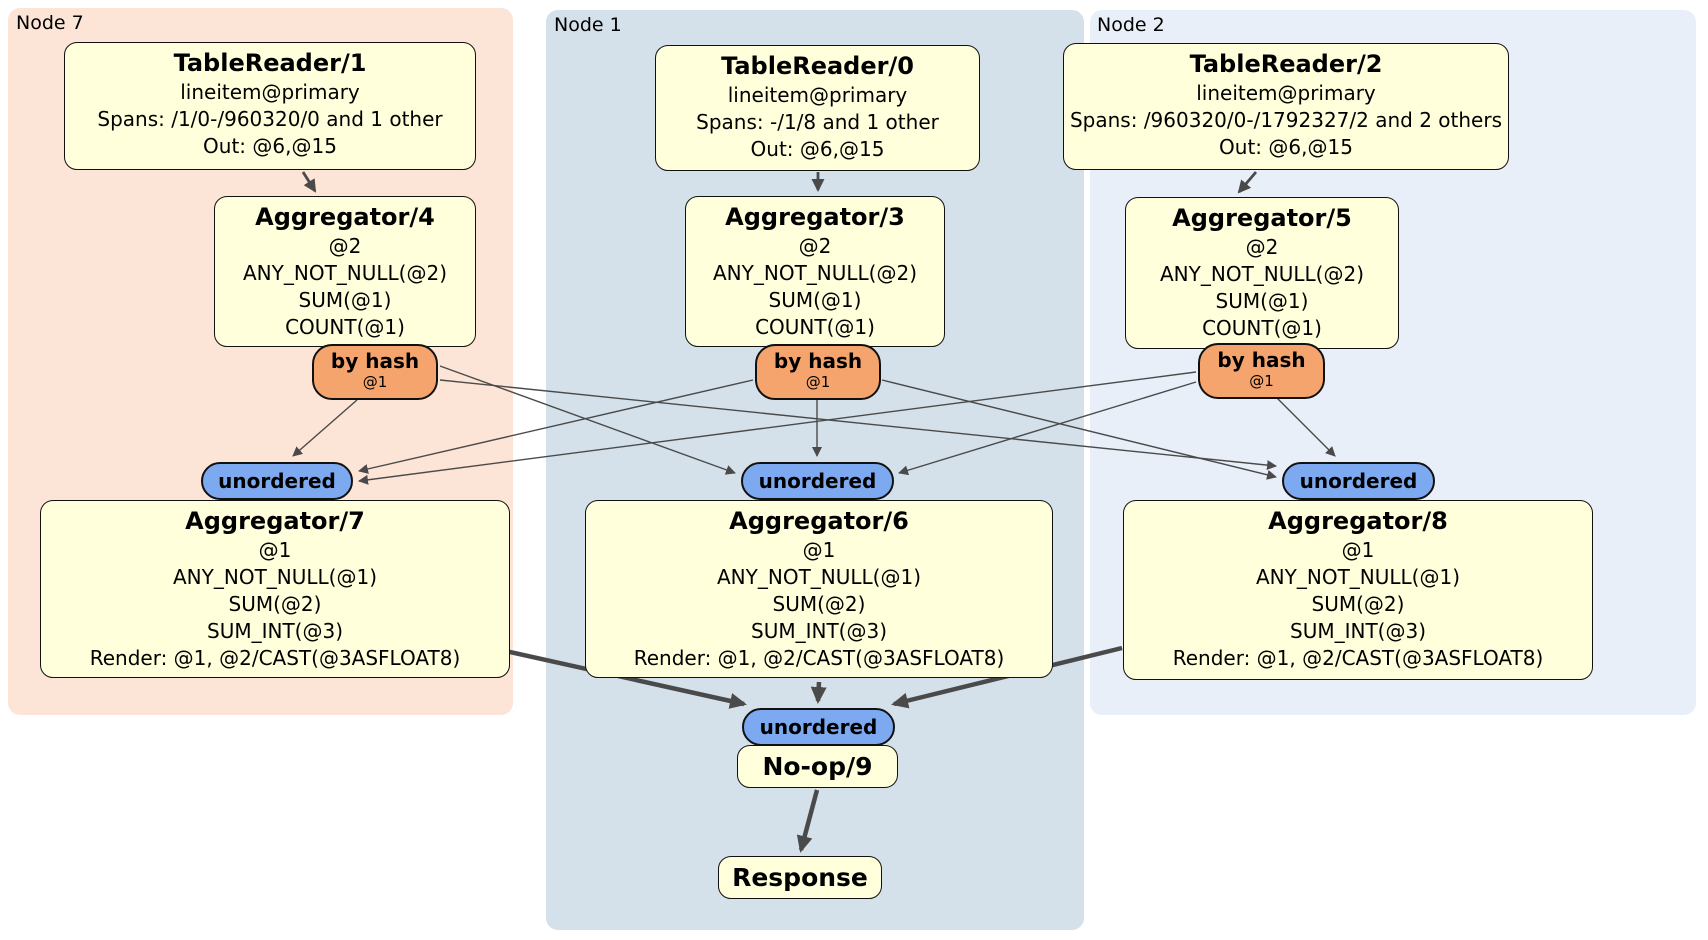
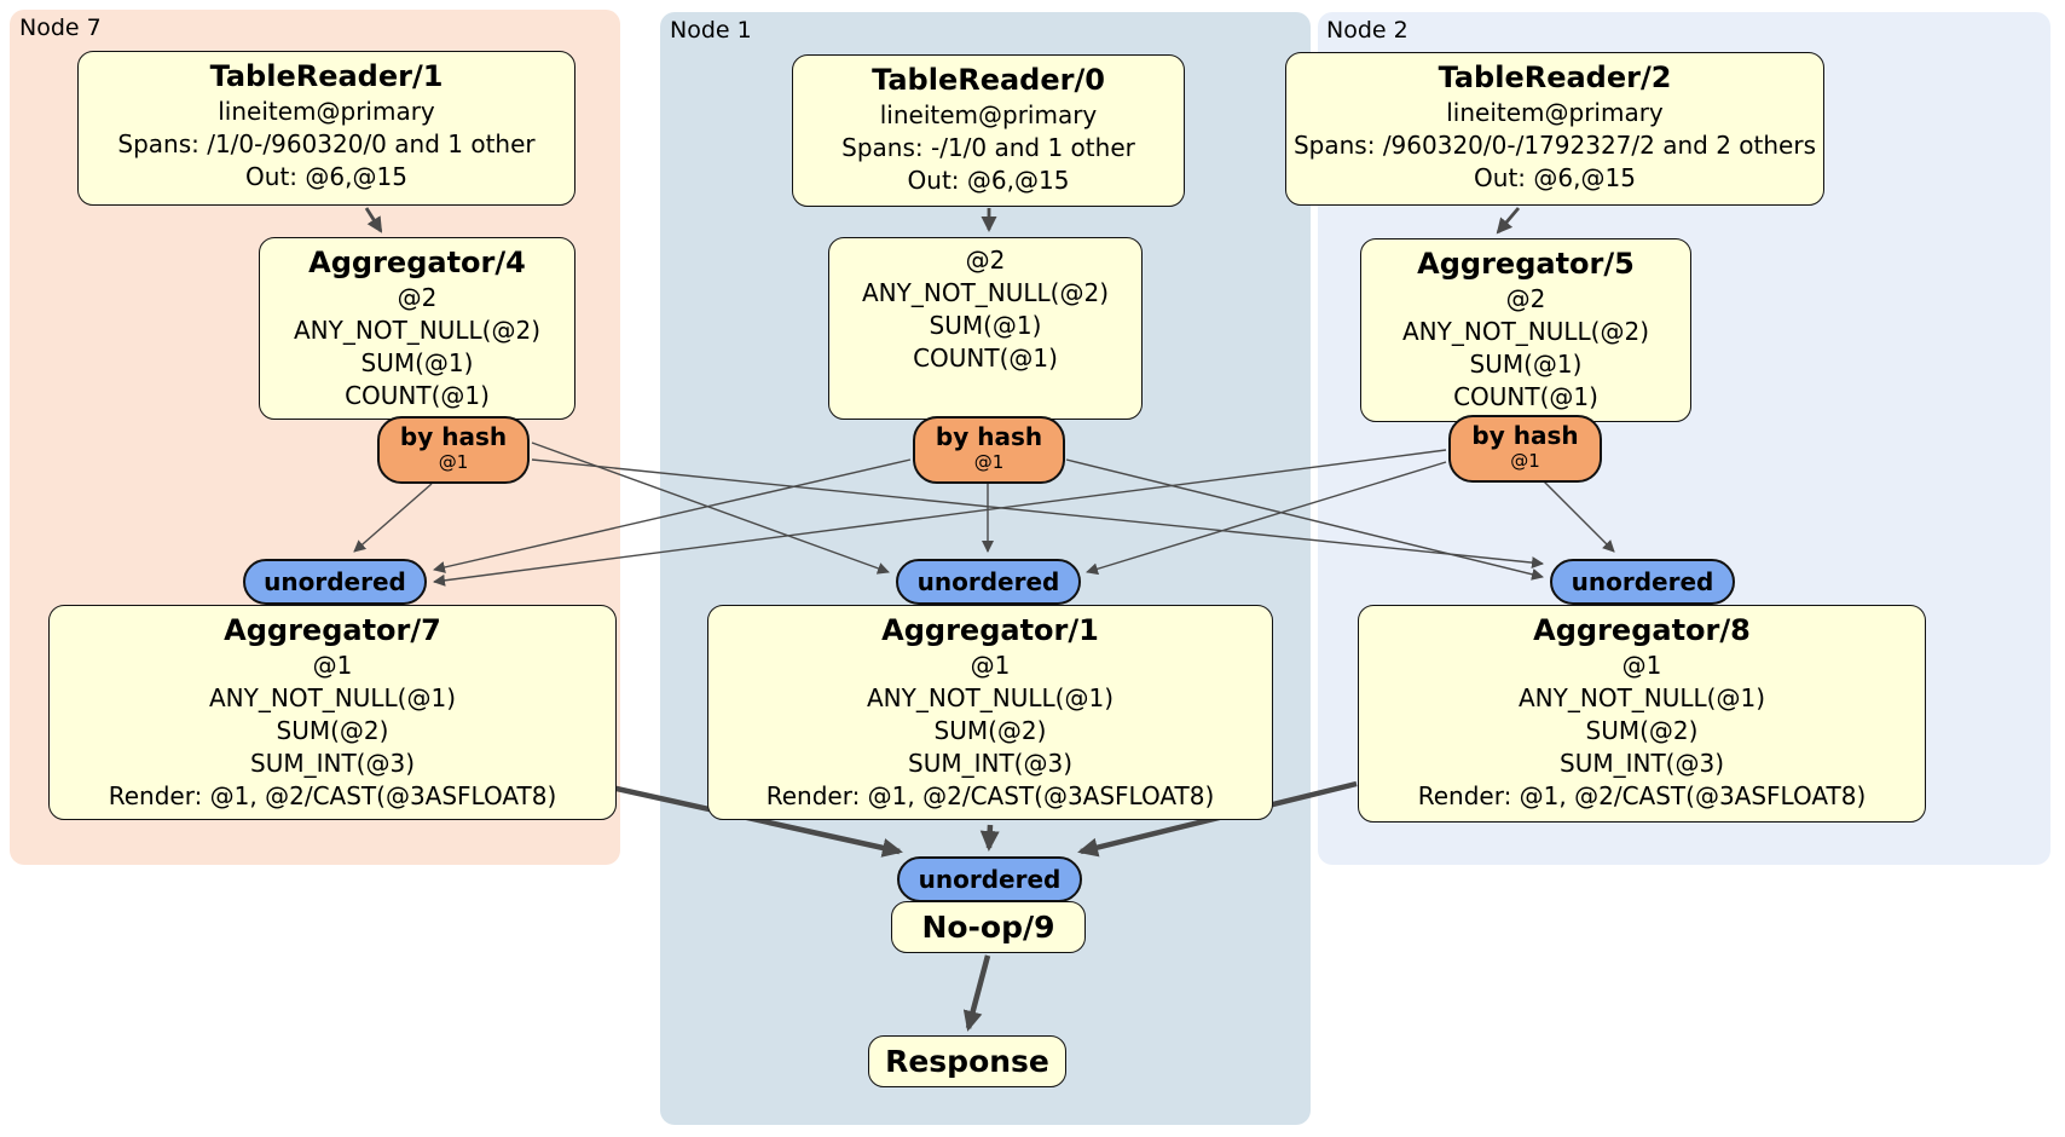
  Node 7
  Node 1
  Node 2
  TableReader/1
  lineitem@primary
  Spans: /1/0-/960320/0 and 1 other
  Out: @6,@15
  Aggregator/4
  @2
  ANY_NOT_NULL(@2)
  SUM(@1)
  COUNT(@1)
  by hash
  @1
  unordered
  Aggregator/7
  @1
  ANY_NOT_NULL(@1)
  SUM(@2)
  SUM_INT(@3)
  Render: @1, @2/CAST(@3ASFLOAT8)
  TableReader/0
  lineitem@primary
- Spans: -/1/8 and 1 other
+ Spans: -/1/0 and 1 other
  Out: @6,@15
- Aggregator/3
  @2
  ANY_NOT_NULL(@2)
  SUM(@1)
  COUNT(@1)
  by hash
  @1
  unordered
- Aggregator/6
+ Aggregator/1
  @1
  ANY_NOT_NULL(@1)
  SUM(@2)
  SUM_INT(@3)
  Render: @1, @2/CAST(@3ASFLOAT8)
  TableReader/2
  lineitem@primary
  Spans: /960320/0-/1792327/2 and 2 others
  Out: @6,@15
  Aggregator/5
  @2
  ANY_NOT_NULL(@2)
  SUM(@1)
  COUNT(@1)
  by hash
  @1
  unordered
  Aggregator/8
  @1
  ANY_NOT_NULL(@1)
  SUM(@2)
  SUM_INT(@3)
  Render: @1, @2/CAST(@3ASFLOAT8)
  unordered
  No-op/9
  Response
